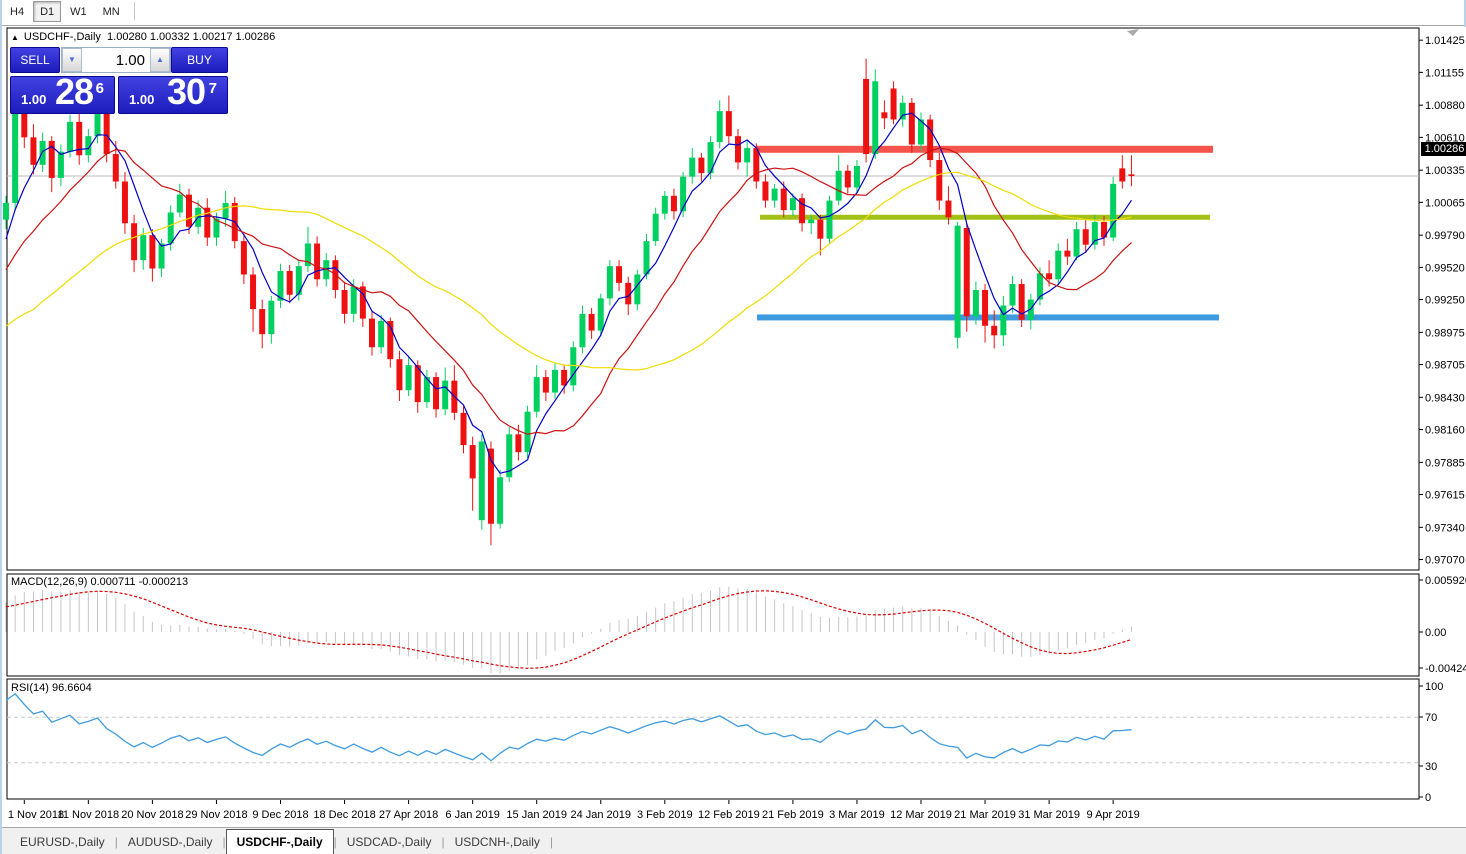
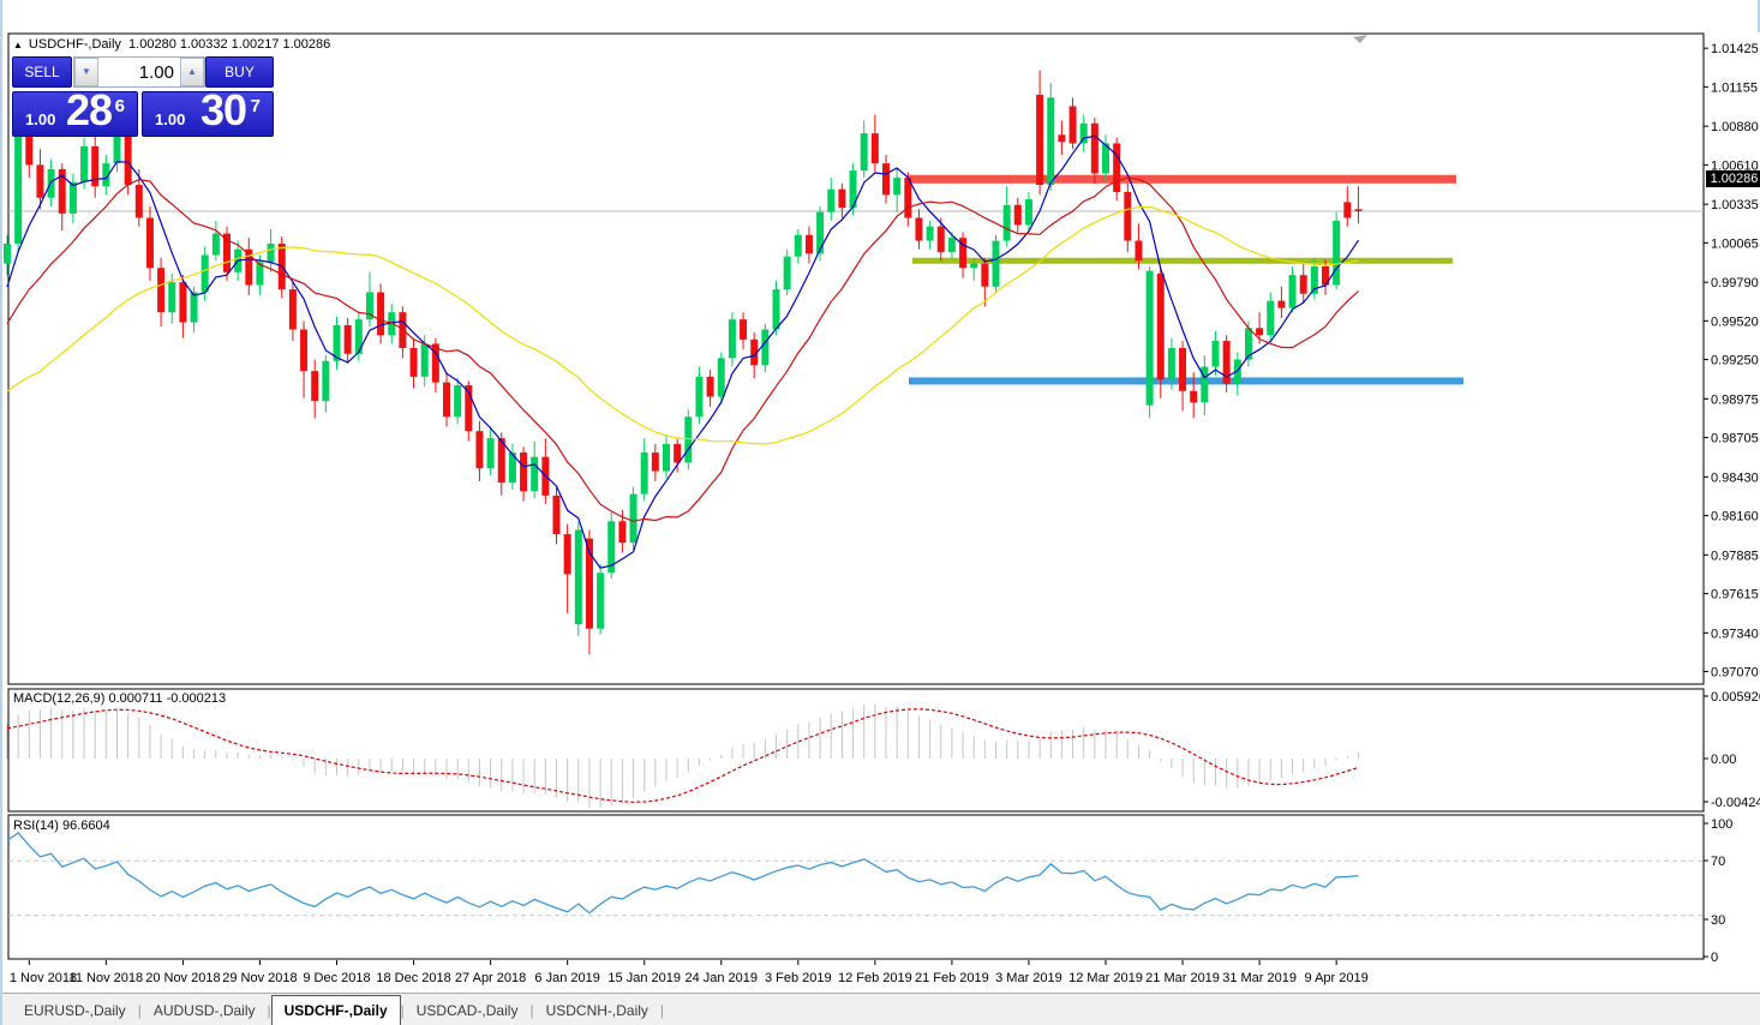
- H4 D1 W1 MN
  1.01425
  1.01155
  1.00880
  1.00610
  1.00335
  1.00065
  0.99790
  0.99520
  0.99250
  0.98975
  0.98705
  0.98430
  0.98160
  0.97885
  0.97615
  0.97340
  0.97070
  0.00592
  0.00
  -0.00424
  100
  70
  30
  0
  1 Nov 2018
  11 Nov 2018
  20 Nov 2018
  29 Nov 2018
  9 Dec 2018
  18 Dec 2018
  27 Apr 2018
  6 Jan 2019
  15 Jan 2019
  24 Jan 2019
  3 Feb 2019
  12 Feb 2019
  21 Feb 2019
  3 Mar 2019
  12 Mar 2019
  21 Mar 2019
  31 Mar 2019
  9 Apr 2019
  ▲ USDCHF-,Daily 1.00280 1.00332 1.00217 1.00286
  SELL
  ▼
  1.00
  ▲
  BUY
  1.00
  28
  6
  1.00
  30
  7
  MACD(12,26,9) 0.000711 -0.000213
  RSI(14) 96.6604
  1.00286
  EURUSD-,Daily | AUDUSD-,Daily | USDCHF-,Daily | USDCAD-,Daily | USDCNH-,Daily |
